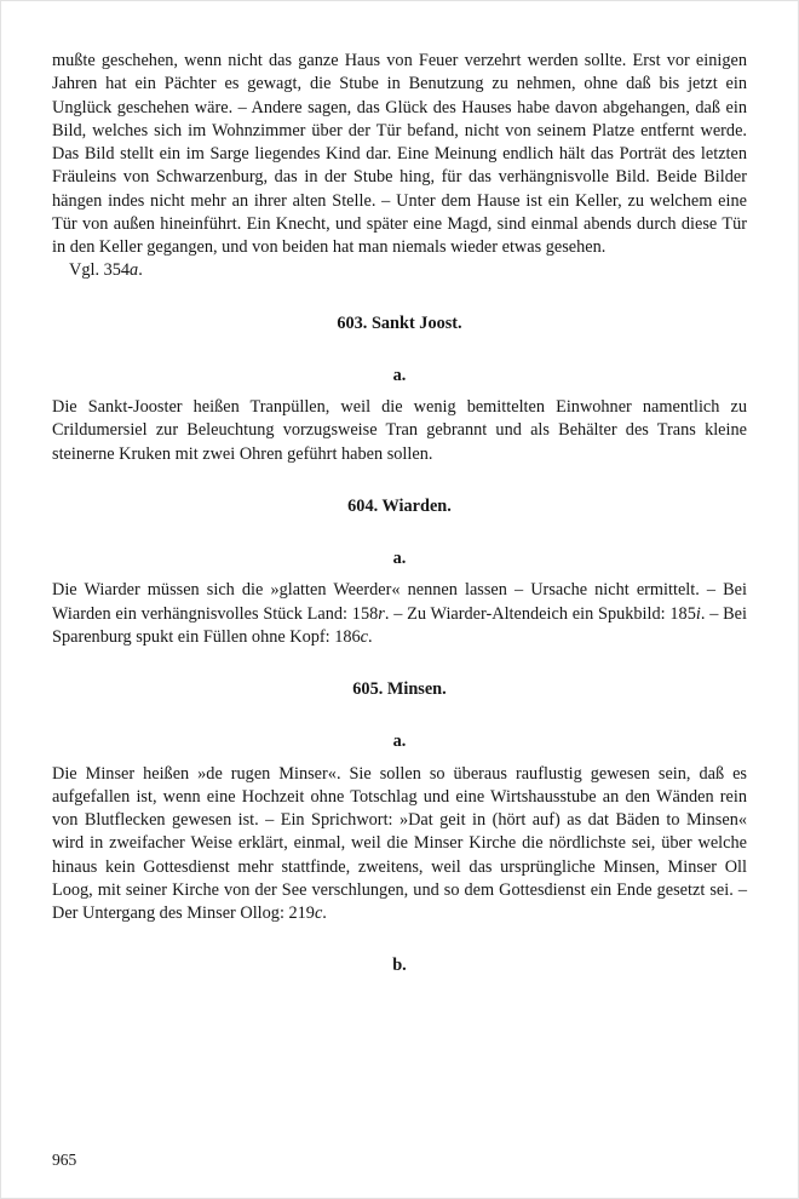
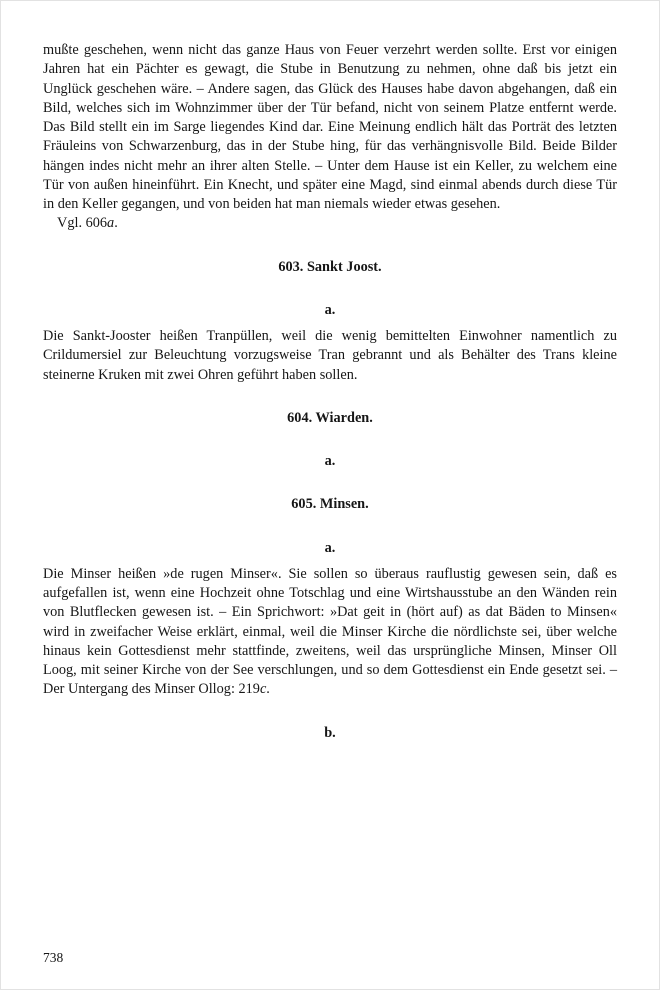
  mußte geschehen, wenn nicht das ganze Haus von Feuer verzehrt werden sollte. Erst vor einigen Jahren hat ein Pächter es gewagt, die Stube in Benutzung zu nehmen, ohne daß bis jetzt ein Unglück geschehen wäre. – Andere sagen, das Glück des Hauses habe davon abgehangen, daß ein Bild, welches sich im Wohnzimmer über der Tür befand, nicht von seinem Platze entfernt werde. Das Bild stellt ein im Sarge liegendes Kind dar. Eine Meinung endlich hält das Porträt des letzten Fräuleins von Schwarzenburg, das in der Stube hing, für das verhängnisvolle Bild. Beide Bilder hängen indes nicht mehr an ihrer alten Stelle. – Unter dem Hause ist ein Keller, zu welchem eine Tür von außen hineinführt. Ein Knecht, und später eine Magd, sind einmal abends durch diese Tür in den Keller gegangen, und von beiden hat man niemals wieder etwas gesehen.
- Vgl. 354a.
+ Vgl. 606a.
  603. Sankt Joost.
  a.
  Die Sankt-Jooster heißen Tranpüllen, weil die wenig bemittelten Einwohner namentlich zu Crildumersiel zur Beleuchtung vorzugsweise Tran gebrannt und als Behälter des Trans kleine steinerne Kruken mit zwei Ohren geführt haben sollen.
  604. Wiarden.
  a.
- Die Wiarder müssen sich die »glatten Weerder« nennen lassen – Ursache nicht ermittelt. – Bei Wiarden ein verhängnisvolles Stück Land: 158r. – Zu Wiarder-Altendeich ein Spukbild: 185i. – Bei Sparenburg spukt ein Füllen ohne Kopf: 186c.
  605. Minsen.
  a.
  Die Minser heißen »de rugen Minser«. Sie sollen so überaus rauflustig gewesen sein, daß es aufgefallen ist, wenn eine Hochzeit ohne Totschlag und eine Wirtshausstube an den Wänden rein von Blutflecken gewesen ist. – Ein Sprichwort: »Dat geit in (hört auf) as dat Bäden to Minsen« wird in zweifacher Weise erklärt, einmal, weil die Minser Kirche die nördlichste sei, über welche hinaus kein Gottesdienst mehr stattfinde, zweitens, weil das ursprüngliche Minsen, Minser Oll Loog, mit seiner Kirche von der See verschlungen, und so dem Gottesdienst ein Ende gesetzt sei. – Der Untergang des Minser Ollog: 219c.
  b.
- 965
+ 738
